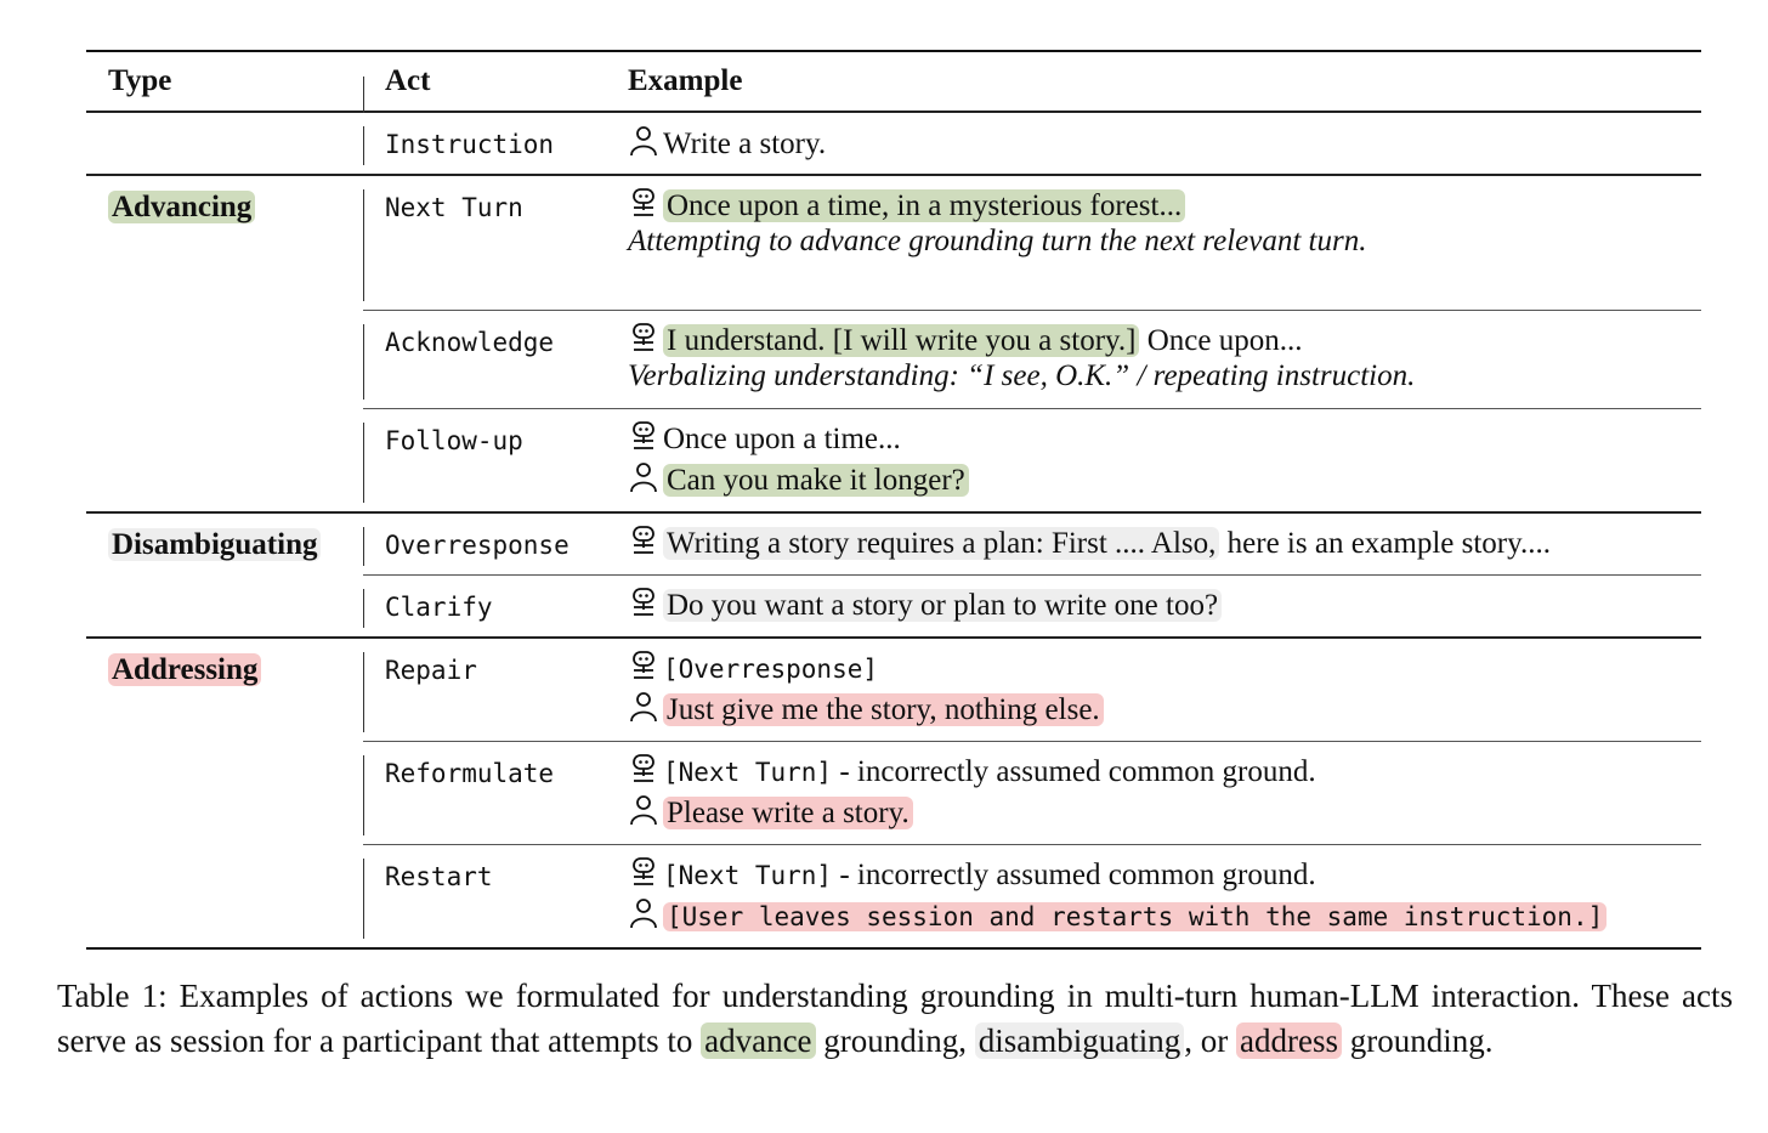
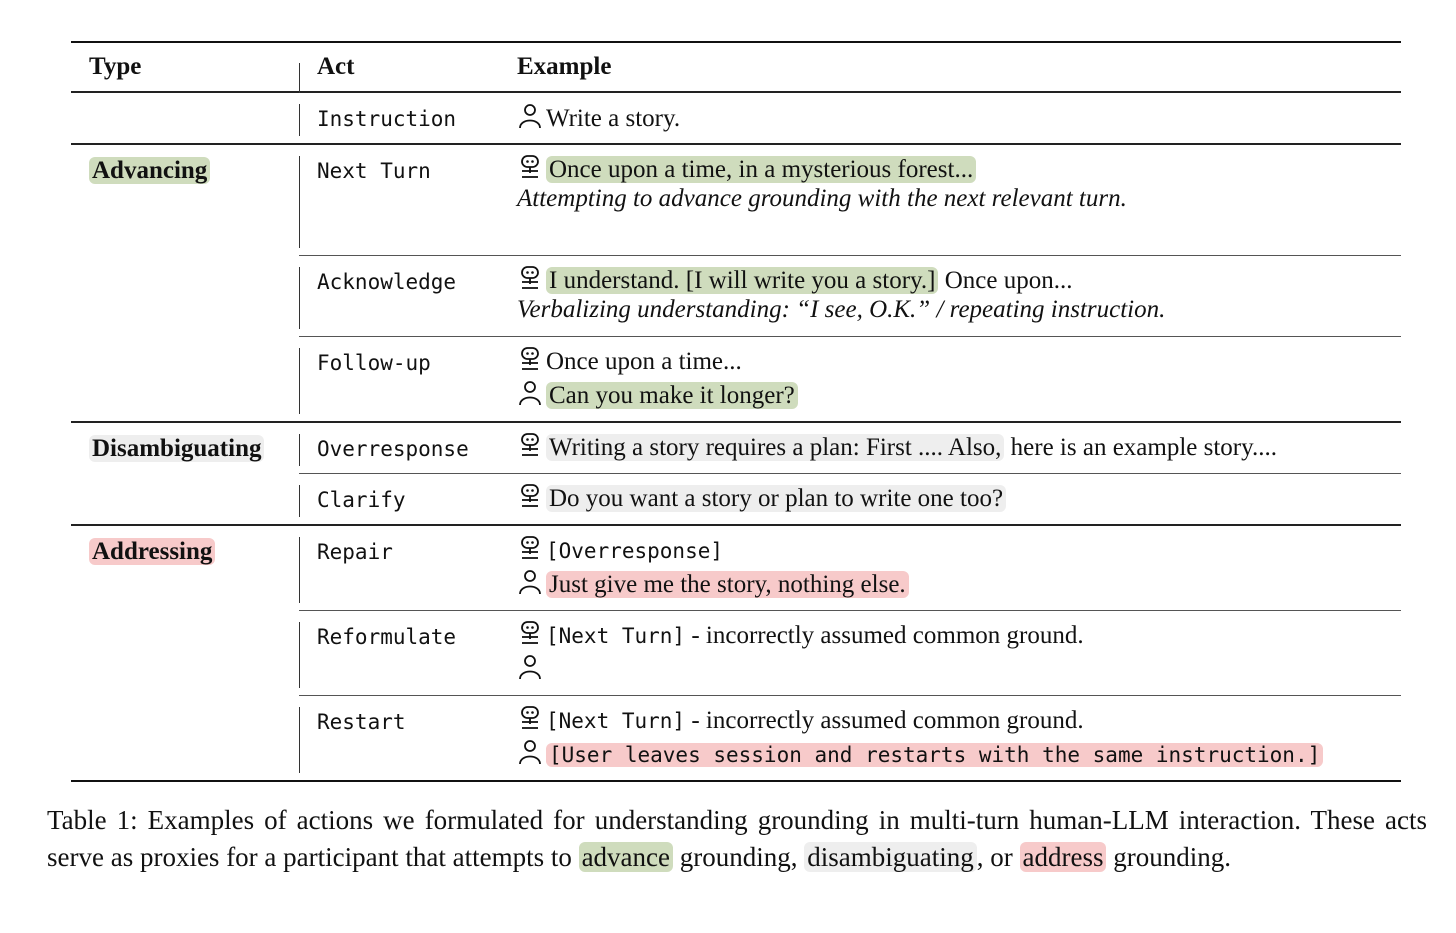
  Type
  Act
  Example
  Instruction
  Write a story.
  Advancing
  Next Turn
  Once upon a time, in a mysterious forest...
- Attempting to advance grounding turn the next relevant turn.
+ Attempting to advance grounding with the next relevant turn.
  Acknowledge
  I understand. [I will write you a story.] Once upon...
  Verbalizing understanding: “I see, O.K.” / repeating instruction.
  Follow-up
  Once upon a time...
  Can you make it longer?
  Disambiguating
  Overresponse
  Writing a story requires a plan: First .... Also, here is an example story....
  Clarify
  Do you want a story or plan to write one too?
  Addressing
  Repair
  [Overresponse]
  Just give me the story, nothing else.
  Reformulate
  [Next Turn] - incorrectly assumed common ground.
- Please write a story.
  Restart
  [Next Turn] - incorrectly assumed common ground.
  [User leaves session and restarts with the same instruction.]
- Table 1: Examples of actions we formulated for understanding grounding in multi-turn human-LLM interaction. These acts serve as session for a participant that attempts to advance grounding, disambiguating, or address grounding.
+ Table 1: Examples of actions we formulated for understanding grounding in multi-turn human-LLM interaction. These acts serve as proxies for a participant that attempts to advance grounding, disambiguating, or address grounding.
